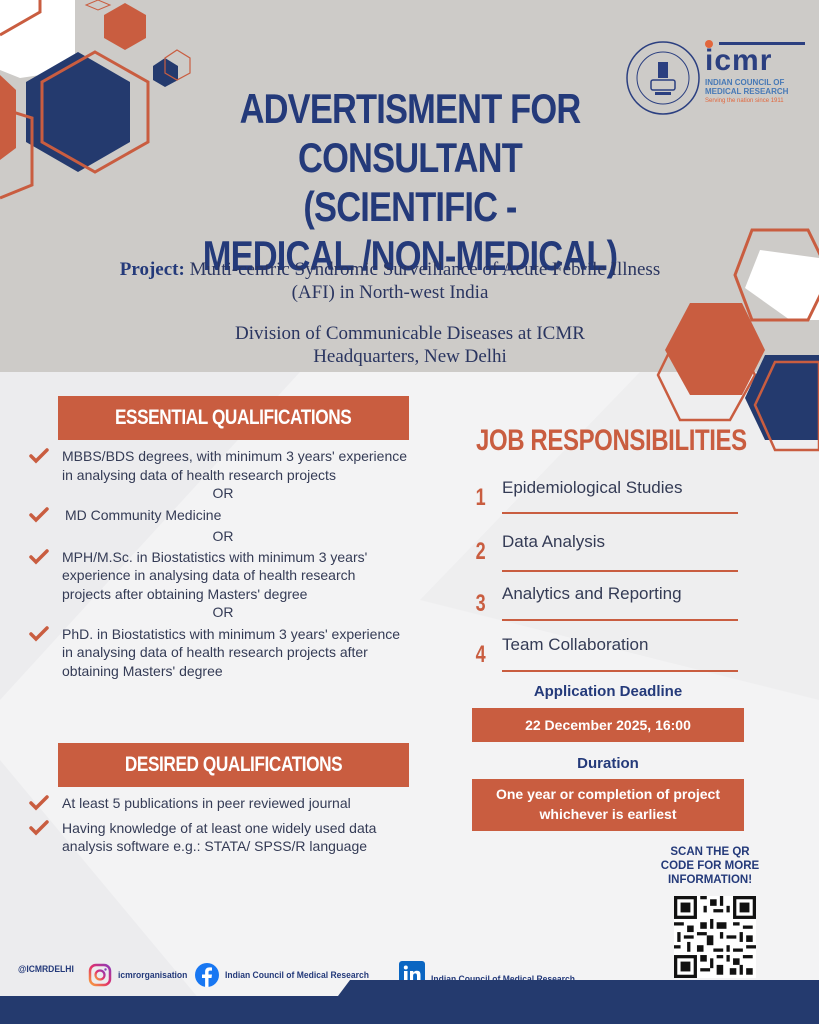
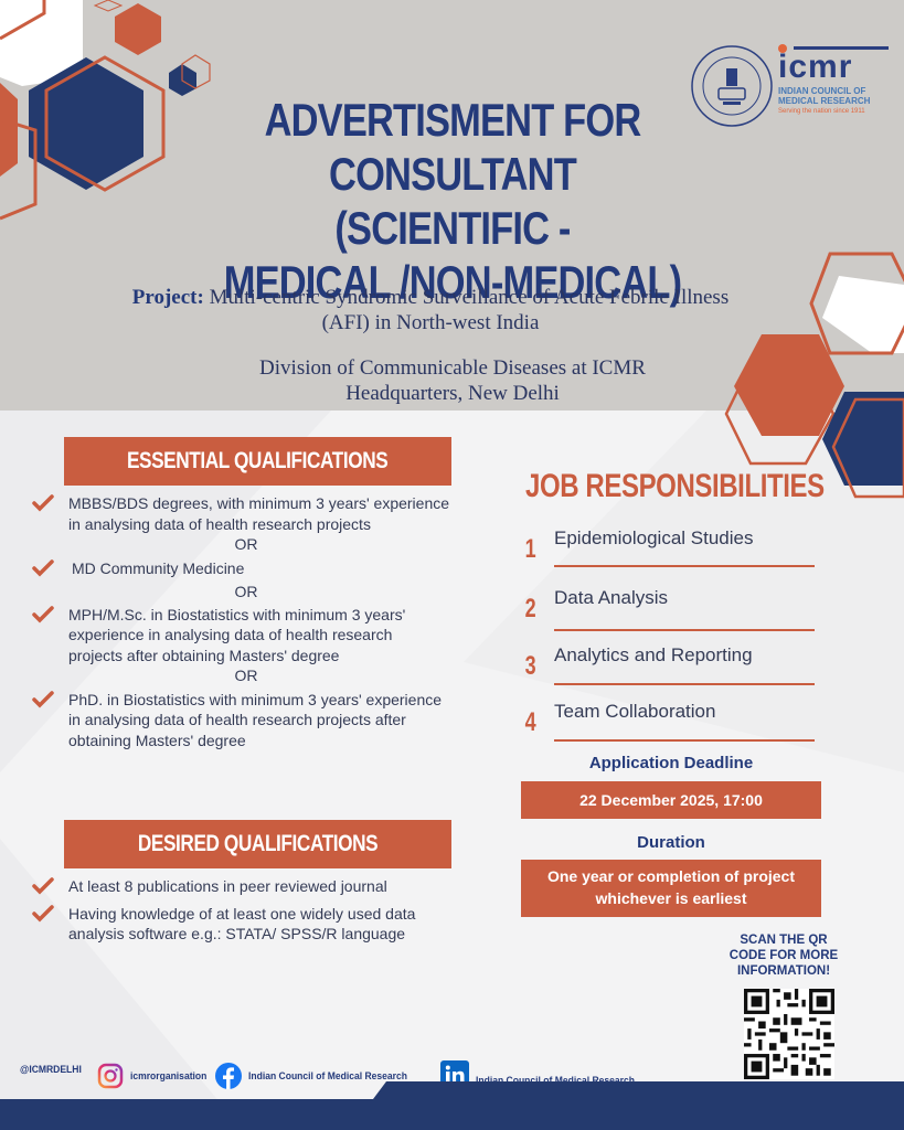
  ADVERTISMENT FOR
  CONSULTANT (SCIENTIFIC -
  MEDICAL /NON-MEDICAL)
  Project: Multi-centric Syndromic Surveillance of Acute Febrile Illness
  (AFI) in North-west India
  Division of Communicable Diseases at ICMR
  Headquarters, New Delhi
  icmr
  INDIAN COUNCIL OF
  MEDICAL RESEARCH
  ESSENTIAL QUALIFICATIONS
  MBBS/BDS degrees, with minimum 3 years' experience in analysing data of health research projects
  OR
  MD Community Medicine
  OR
  MPH/M.Sc. in Biostatistics with minimum 3 years' experience in analysing data of health research projects after obtaining Masters' degree
  OR
  PhD. in Biostatistics with minimum 3 years' experience in analysing data of health research projects after obtaining Masters' degree
  DESIRED QUALIFICATIONS
- At least 5 publications in peer reviewed journal
+ At least 8 publications in peer reviewed journal
  Having knowledge of at least one widely used data analysis software e.g.: STATA/ SPSS/R language
  JOB RESPONSIBILITIES
  1
  Epidemiological Studies
  2
  Data Analysis
  3
  Analytics and Reporting
  4
  Team Collaboration
  Application Deadline
- 22 December 2025, 16:00
+ 22 December 2025, 17:00
  Duration
  One year or completion of project
  whichever is earliest
  SCAN THE QR
  CODE FOR MORE
  INFORMATION!
  @ICMRDELHI
  icmrorganisation
  Indian Council of Medical Research
  Indian Council of Medical Research
